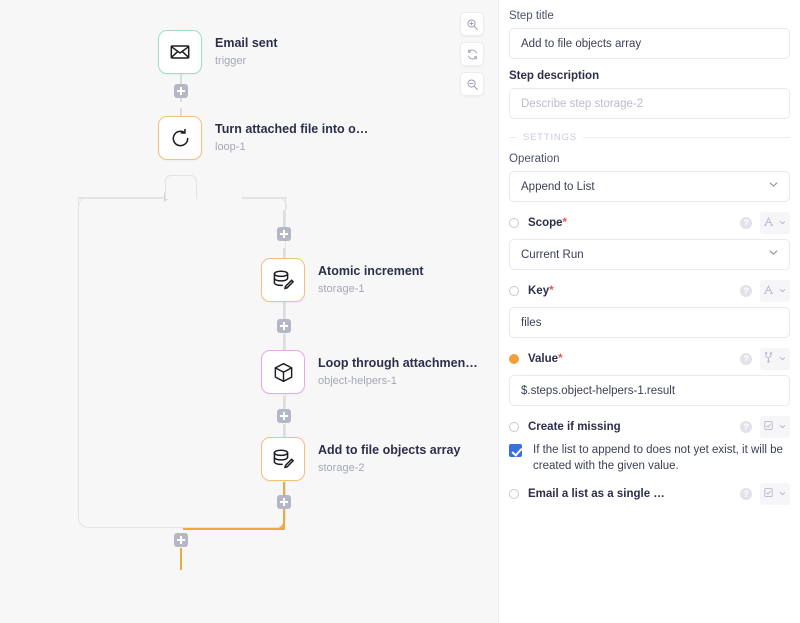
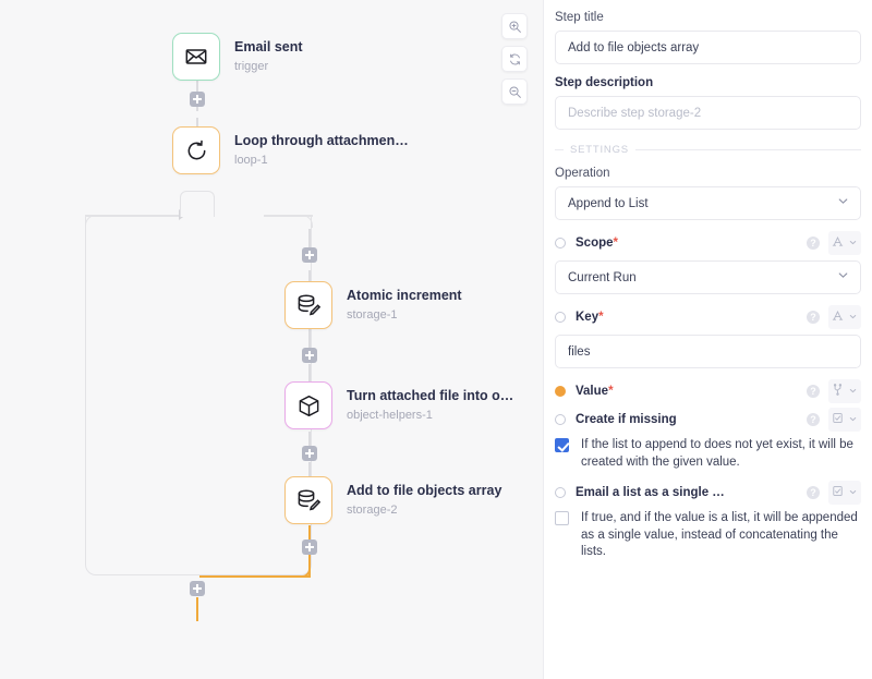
  Email sent
  trigger
- Turn attached file into o…
+ Loop through attachmen…
  loop-1
  Atomic increment
  storage-1
- Loop through attachmen…
+ Turn attached file into o…
  object-helpers-1
  Add to file objects array
  storage-2
  Step title
  Add to file objects array
  Step description
  Describe step storage-2
  SETTINGS
  Operation
  Append to List
  Scope*
  ?
  Current Run
  Key*
  ?
  files
  Value*
  ?
- $.steps.object-helpers-1.result
  Create if missing
  ?
  If the list to append to does not yet exist, it will be created with the given value.
  Email a list as a single …
  ?
+ If true, and if the value is a list, it will be appended as a single value, instead of concatenating the lists.
